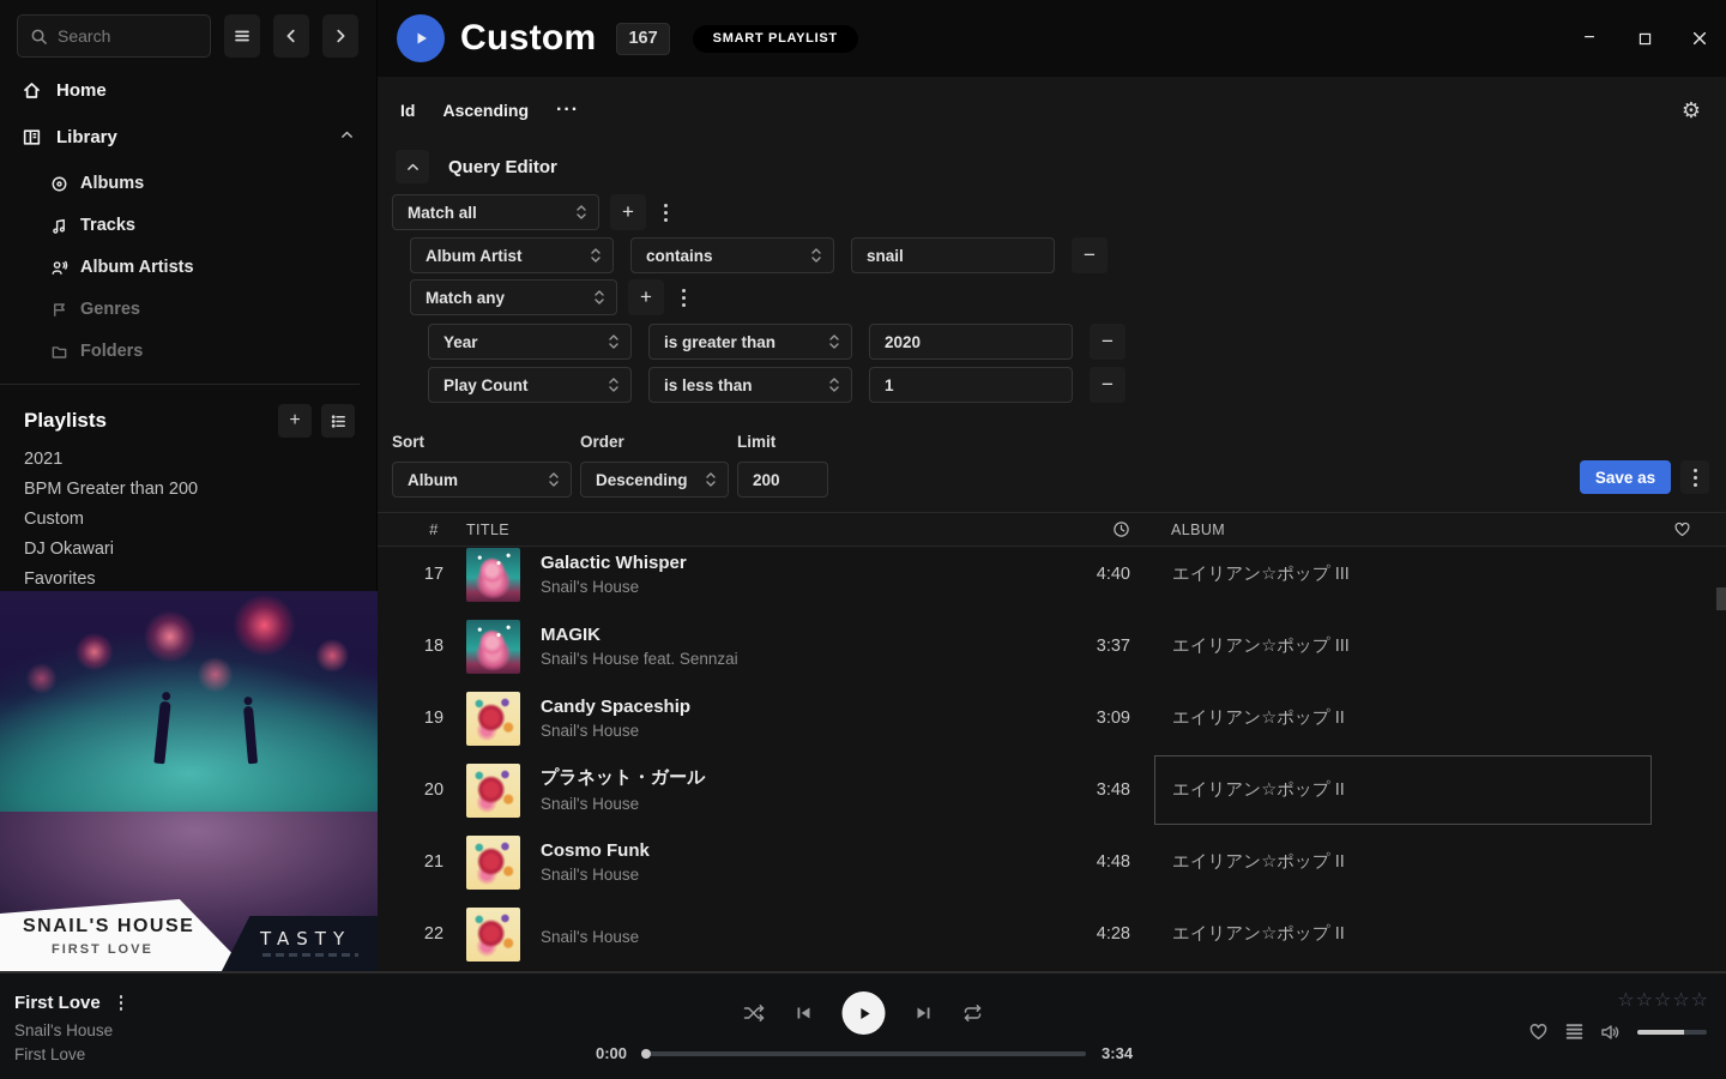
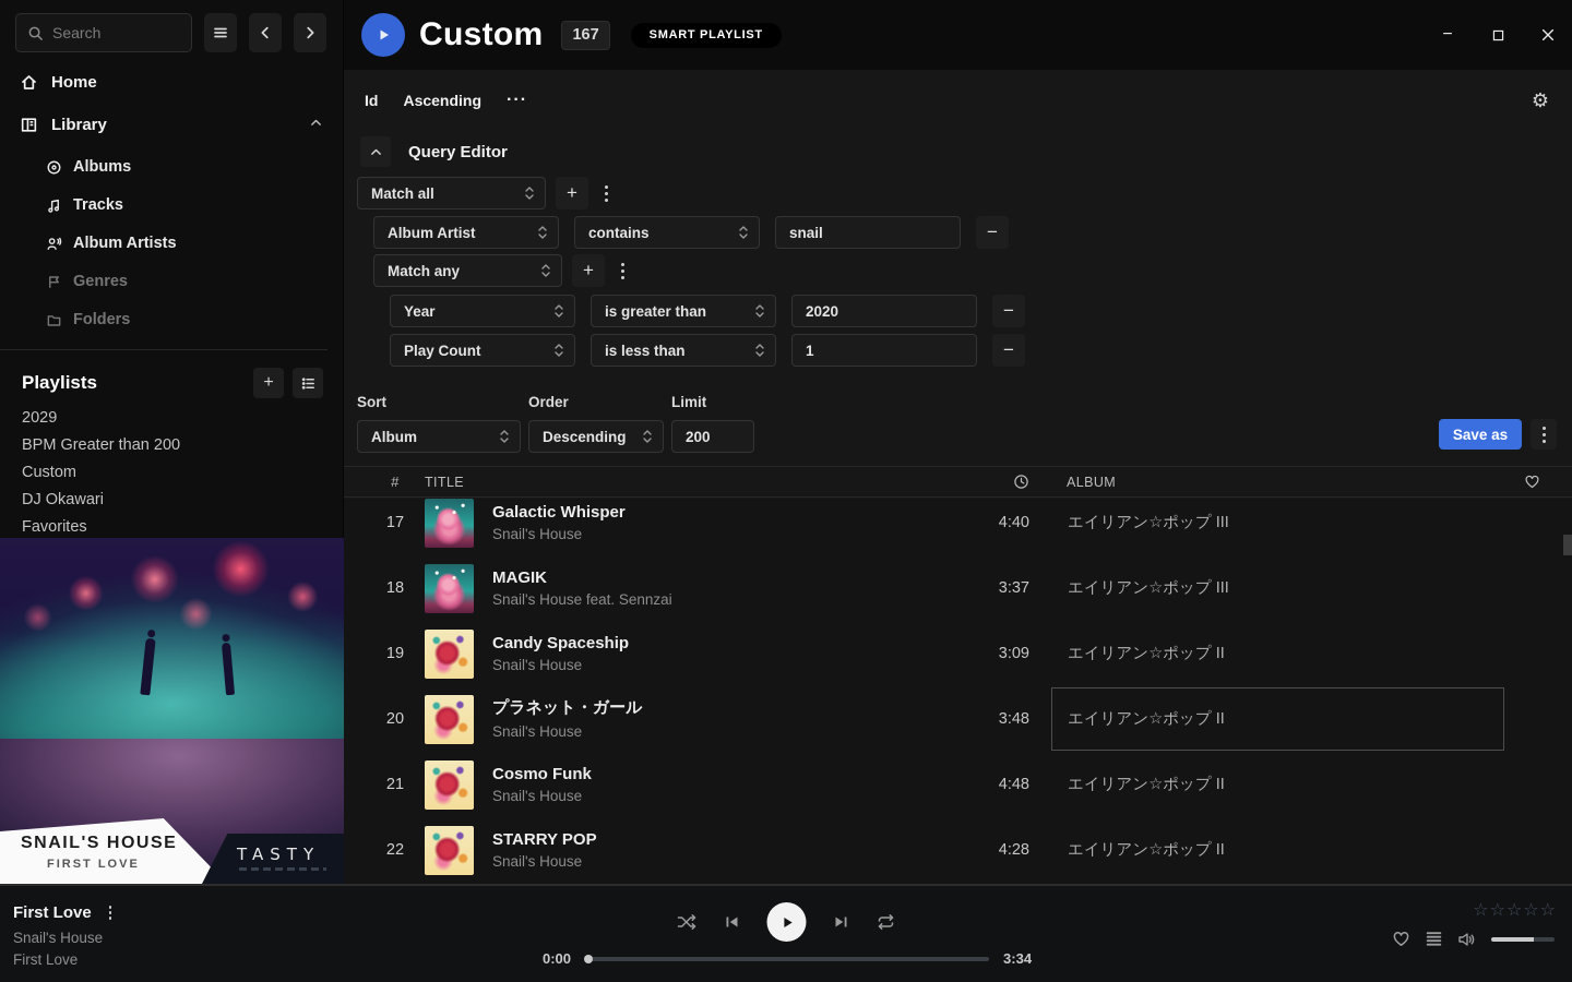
  Search
  Home
  Library
  Albums
  Tracks
  Album Artists
  Genres
  Folders
  Playlists
  +
- 2021
+ 2029
  BPM Greater than 200
  Custom
  DJ Okawari
  Favorites
  SNAIL'S HOUSE
  FIRST LOVE
  TASTY
  Custom
  167
  SMART PLAYLIST
  −
  Id
  Ascending
  ···
  ⚙
  Query Editor
  Match all
  +
  Album Artist
  contains
  snail
  −
  Match any
  +
  Year
  is greater than
  2020
  −
  Play Count
  is less than
  1
  −
  Sort
  Album
  Order
  Descending
  Limit
  200
  Save as
  #
  TITLE
  ALBUM
  17
  Galactic Whisper
  Snail's House
  4:40
  エイリアン☆ポップ III
  18
  MAGIK
  Snail's House feat. Sennzai
  3:37
  エイリアン☆ポップ III
  19
  Candy Spaceship
  Snail's House
  3:09
  エイリアン☆ポップ II
  20
  プラネット・ガール
  Snail's House
  3:48
  エイリアン☆ポップ II
  21
  Cosmo Funk
  Snail's House
  4:48
  エイリアン☆ポップ II
  22
+ STARRY POP
  Snail's House
  4:28
  エイリアン☆ポップ II
  First Love
  Snail's House
  First Love
  0:00
  3:34
  ☆
  ☆
  ☆
  ☆
  ☆
